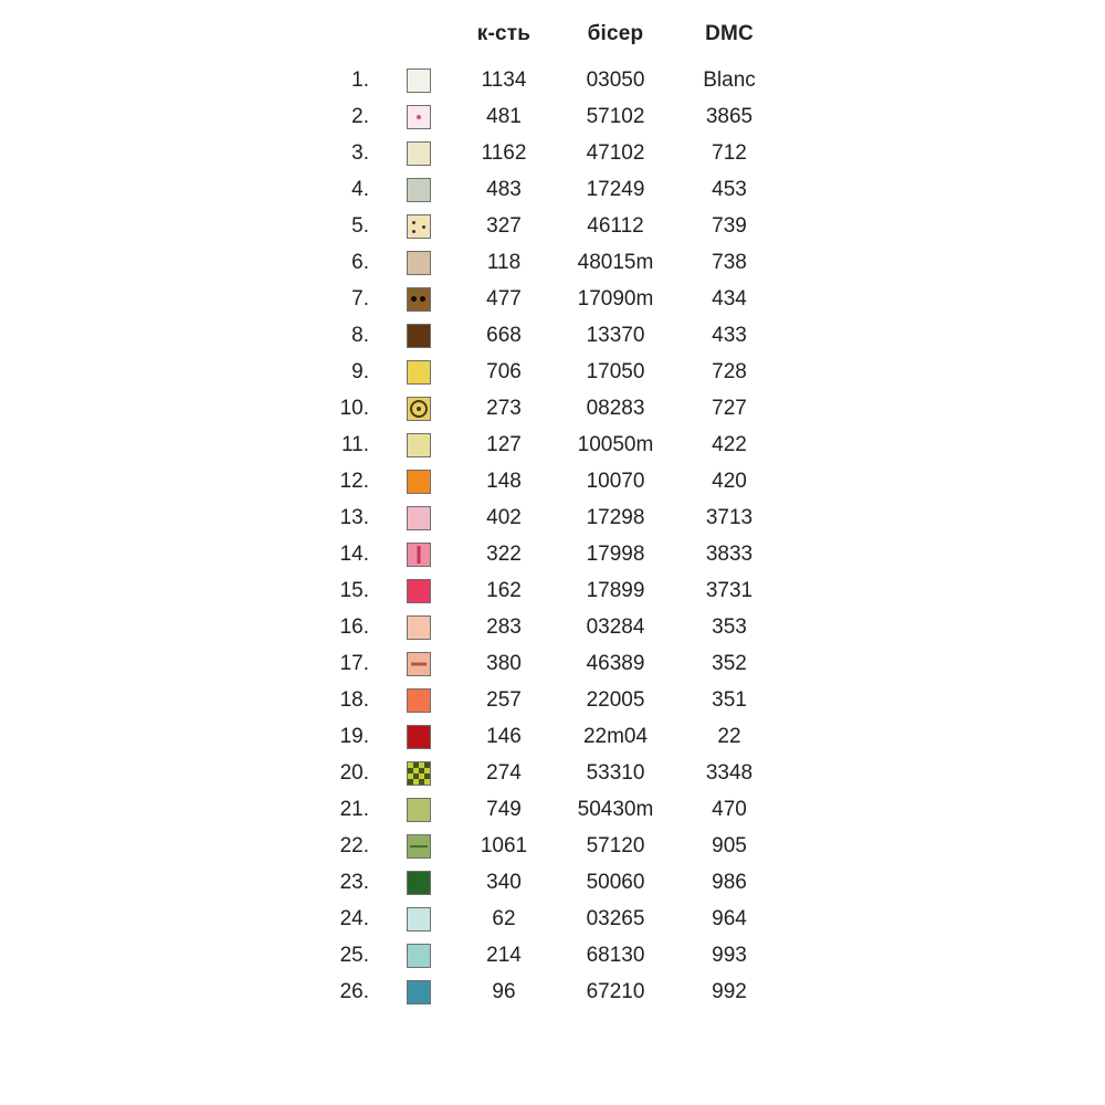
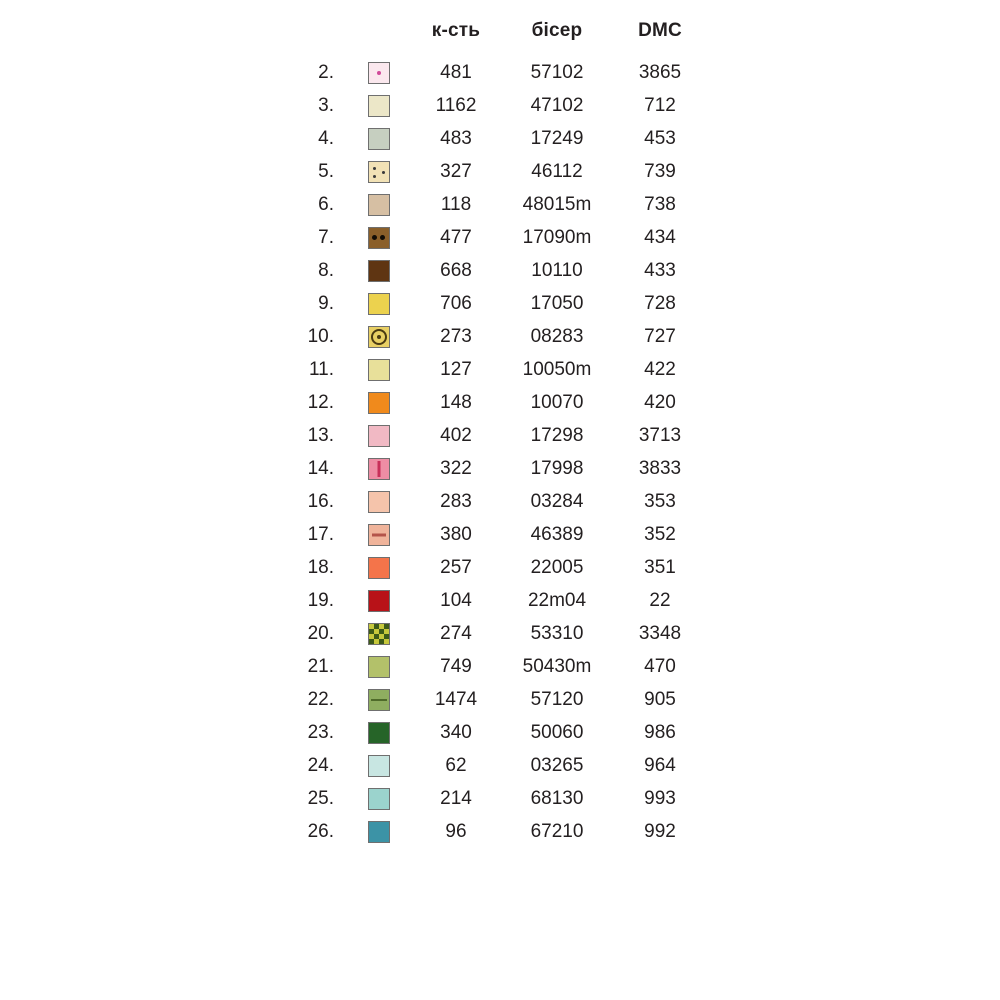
  		к-сть	бісер	DMC
- 1.		1134	03050	Blanc
  2.		481	57102	3865
  3.		1162	47102	712
  4.		483	17249	453
  5.		327	46112	739
  6.		118	48015m	738
  7.		477	17090m	434
- 8.		668	13370	433
+ 8.		668	10110	433
  9.		706	17050	728
  10.		273	08283	727
  11.		127	10050m	422
  12.		148	10070	420
  13.		402	17298	3713
  14.		322	17998	3833
- 15.		162	17899	3731
  16.		283	03284	353
  17.		380	46389	352
  18.		257	22005	351
- 19.		146	22m04	22
+ 19.		104	22m04	22
  20.		274	53310	3348
  21.		749	50430m	470
- 22.		1061	57120	905
+ 22.		1474	57120	905
  23.		340	50060	986
  24.		62	03265	964
  25.		214	68130	993
  26.		96	67210	992
